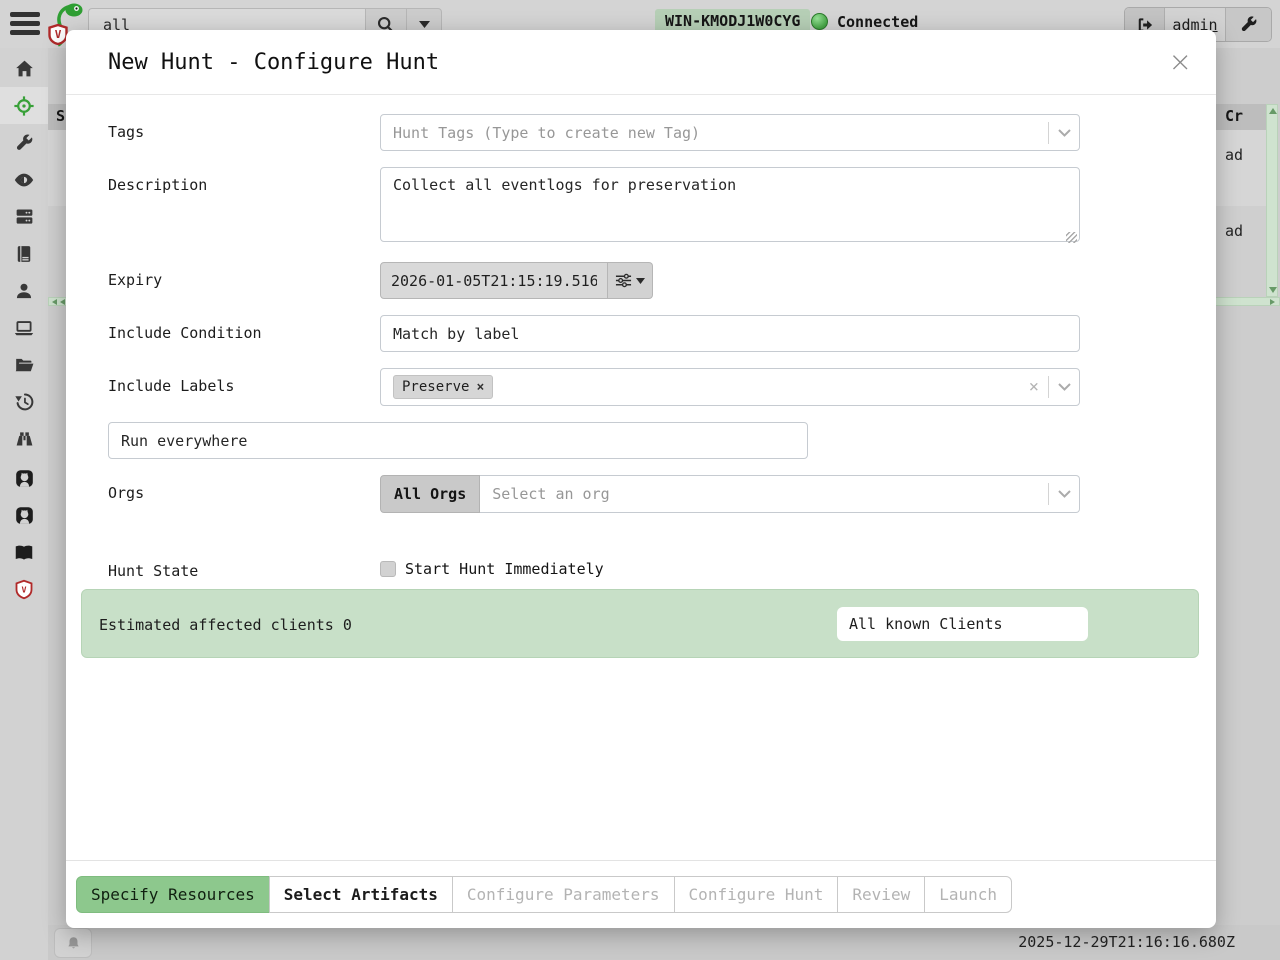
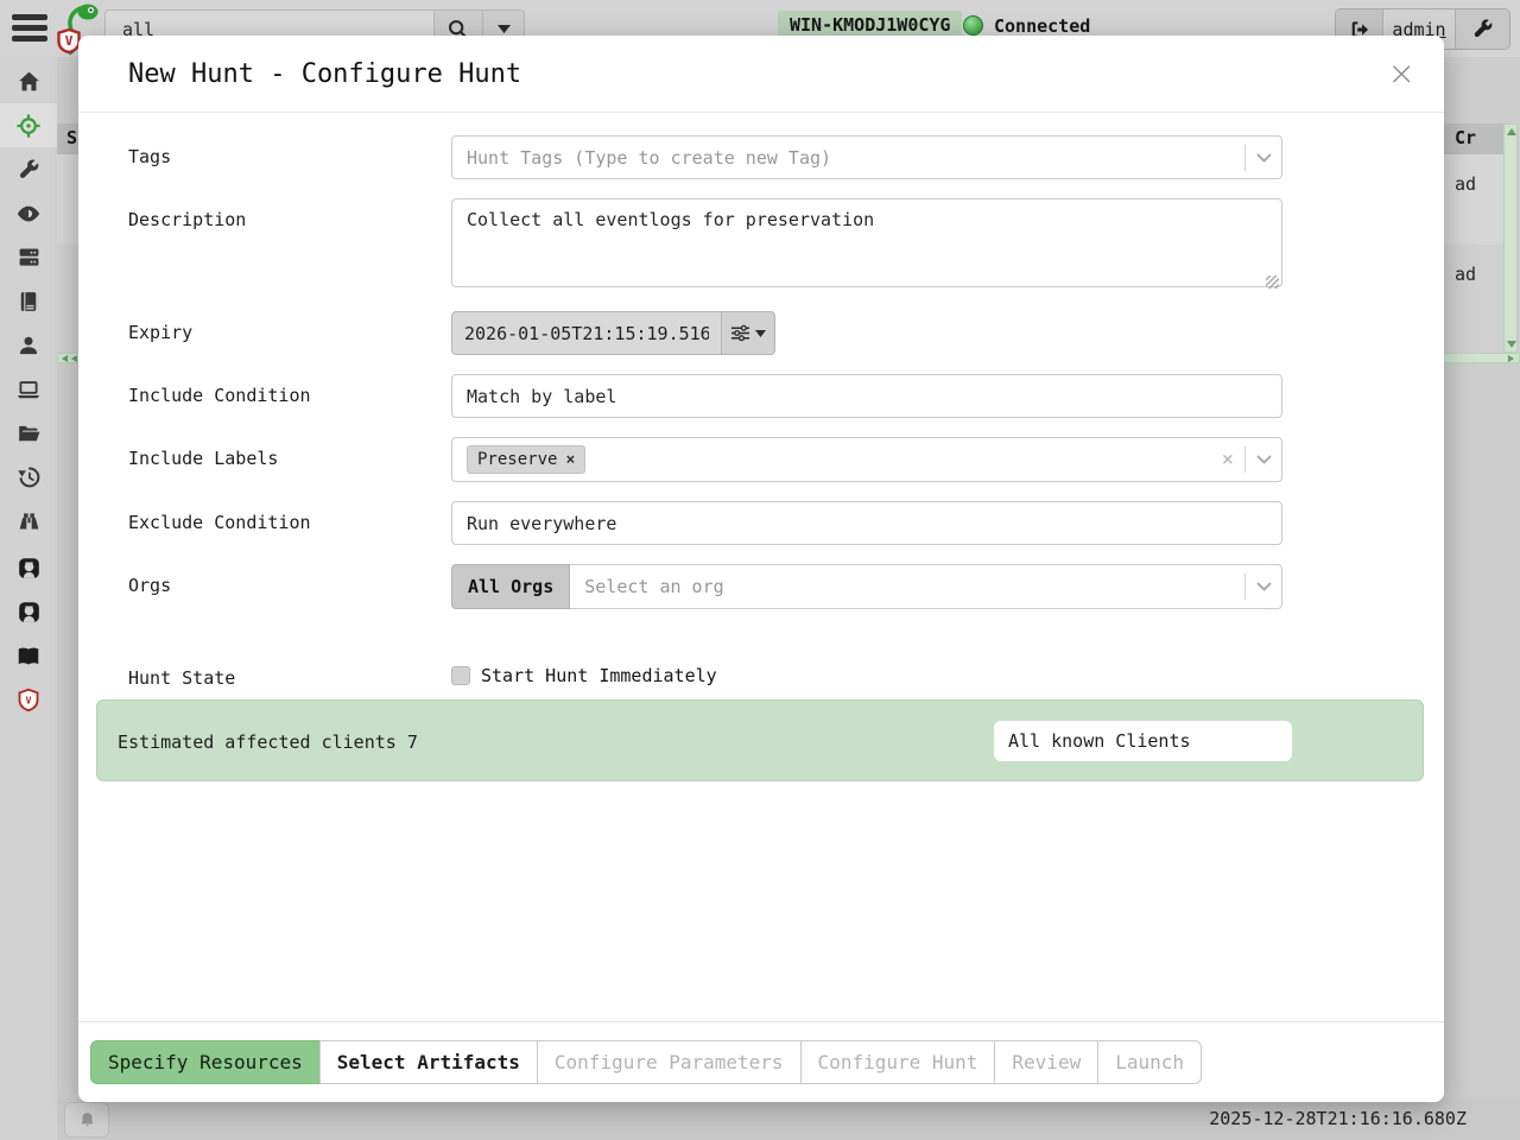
  V
  all
  WIN-KMODJ1W0CYG
  Connected
  admin
  V
  S
  Cr
  ad
  ad
- 2025-12-29T21:16:16.680Z
+ 2025-12-28T21:16:16.680Z
  New Hunt - Configure Hunt
  ×
  Tags
  Hunt Tags (Type to create new Tag)
  Description
  Collect all eventlogs for preservation
  Expiry
  2026-01-05T21:15:19.516
  Include Condition
  Match by label
  Include Labels
  Preserve
  ×
  ×
+ Exclude Condition
  Run everywhere
  Orgs
  All Orgs
  Select an org
  Hunt State
  Start Hunt Immediately
- Estimated affected clients 0
+ Estimated affected clients 7
  All known Clients
  Specify Resources
  Select Artifacts
  Configure Parameters
  Configure Hunt
  Review
  Launch
